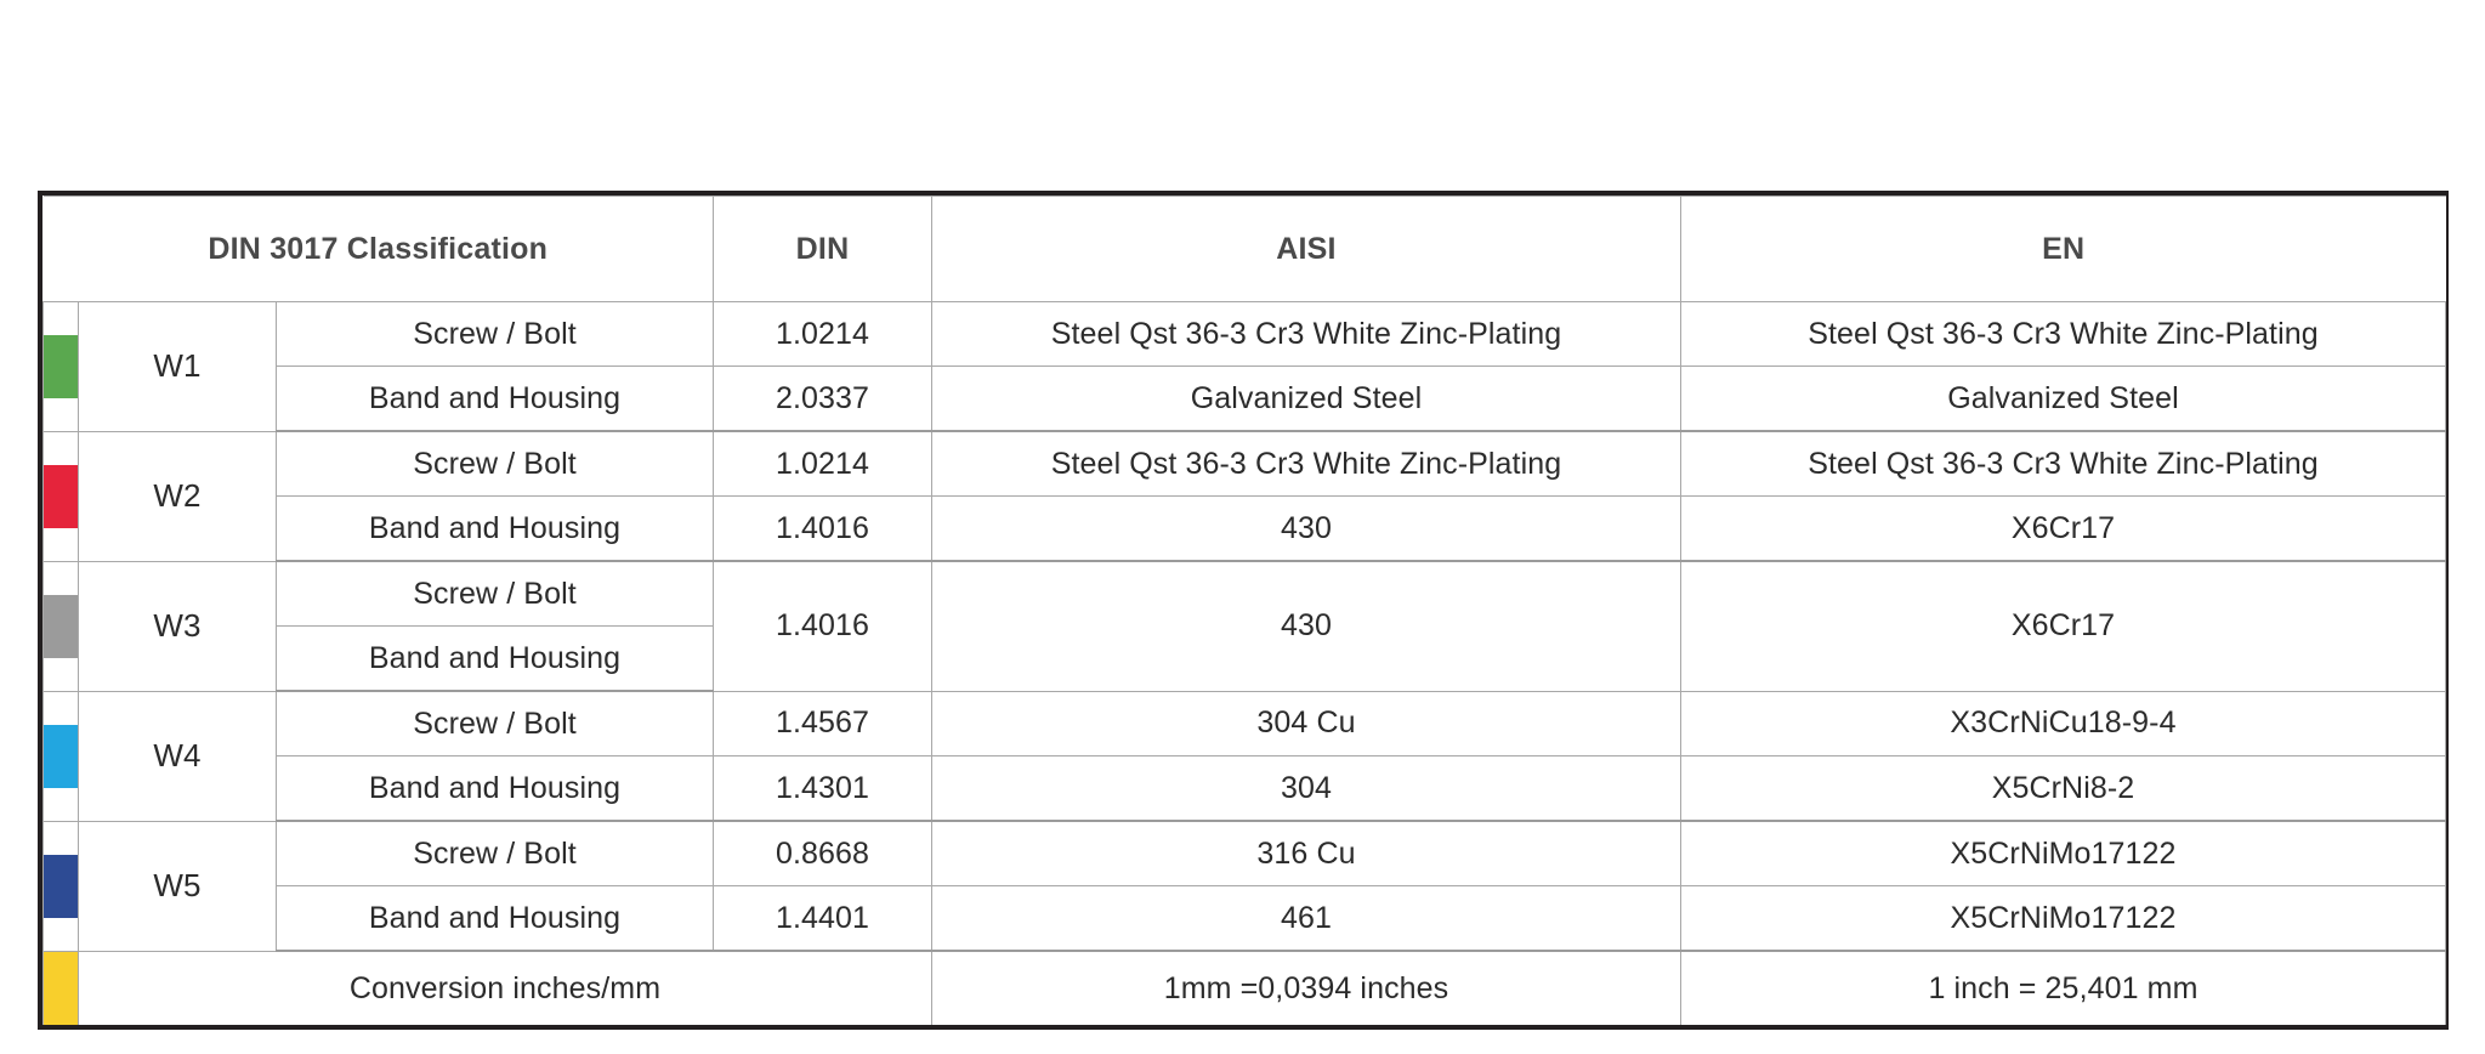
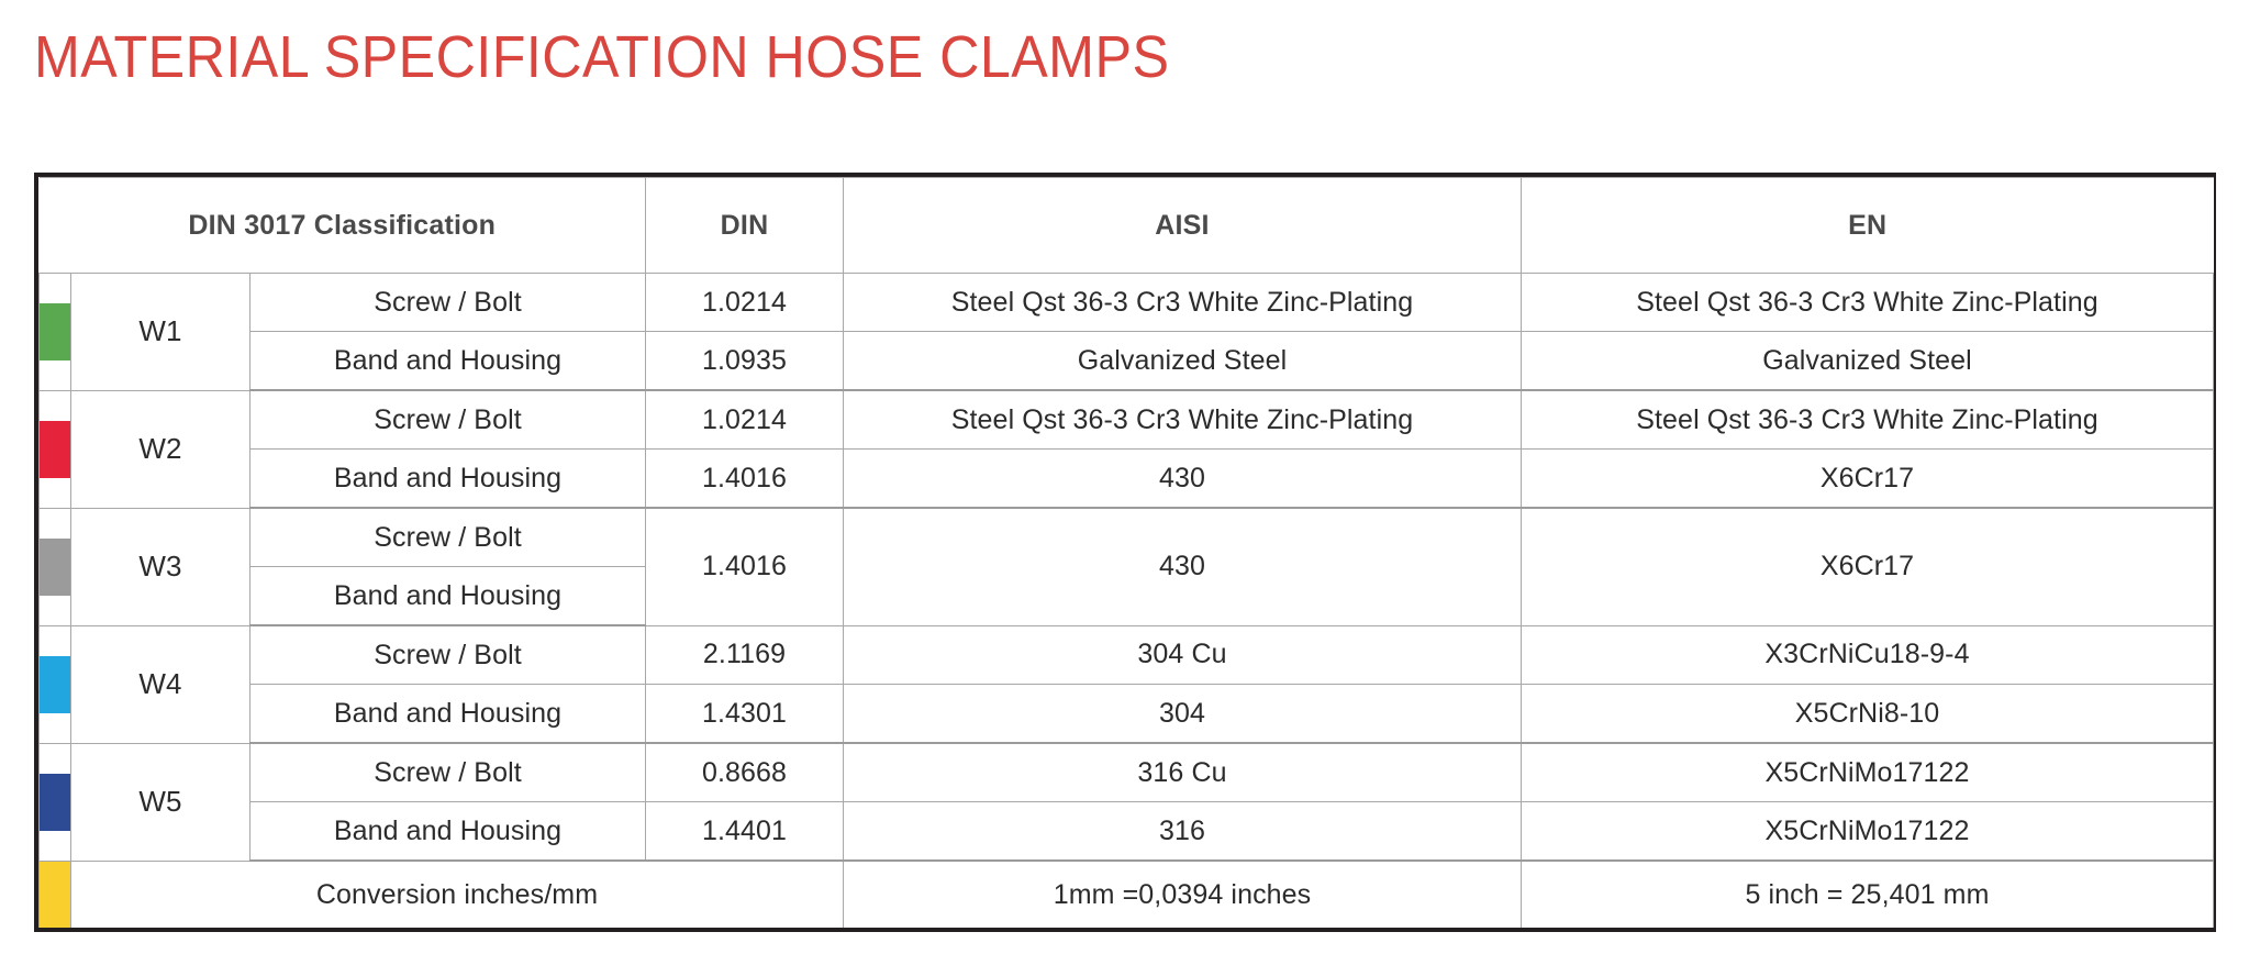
+ MATERIAL SPECIFICATION HOSE CLAMPS
  DIN 3017 Classification	DIN	AISI	EN
  	W1	Screw / Bolt	1.0214	Steel Qst 36-3 Cr3 White Zinc-Plating	Steel Qst 36-3 Cr3 White Zinc-Plating
- Band and Housing	2.0337	Galvanized Steel	Galvanized Steel
+ Band and Housing	1.0935	Galvanized Steel	Galvanized Steel
  	W2	Screw / Bolt	1.0214	Steel Qst 36-3 Cr3 White Zinc-Plating	Steel Qst 36-3 Cr3 White Zinc-Plating
  Band and Housing	1.4016	430	X6Cr17
  	W3	Screw / Bolt	1.4016	430	X6Cr17
  Band and Housing
- 	W4	Screw / Bolt	1.4567	304 Cu	X3CrNiCu18-9-4
+ 	W4	Screw / Bolt	2.1169	304 Cu	X3CrNiCu18-9-4
- Band and Housing	1.4301	304	X5CrNi8-2
+ Band and Housing	1.4301	304	X5CrNi8-10
  	W5	Screw / Bolt	0.8668	316 Cu	X5CrNiMo17122
- Band and Housing	1.4401	461	X5CrNiMo17122
+ Band and Housing	1.4401	316	X5CrNiMo17122
- 	Conversion inches/mm	1mm =0,0394 inches	1 inch = 25,401 mm
+ 	Conversion inches/mm	1mm =0,0394 inches	5 inch = 25,401 mm
